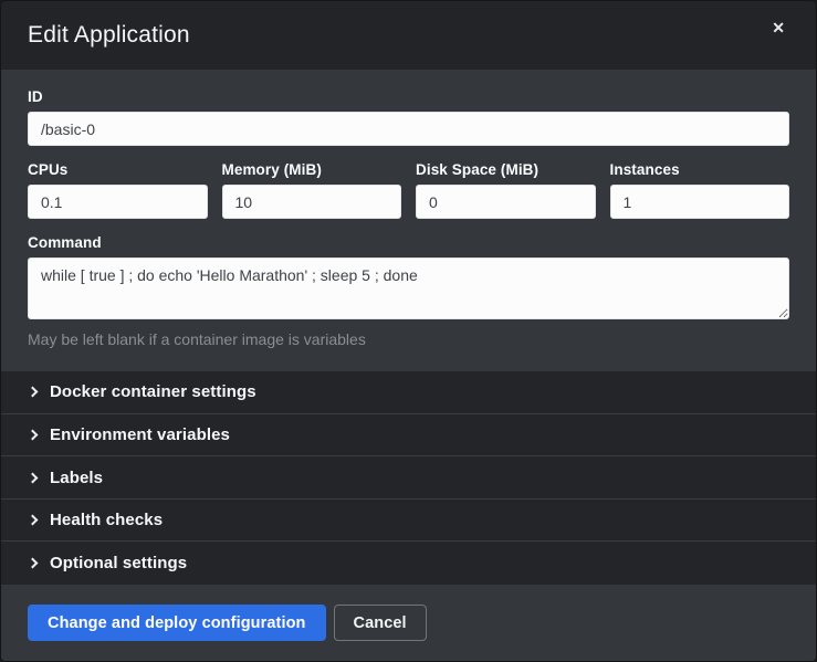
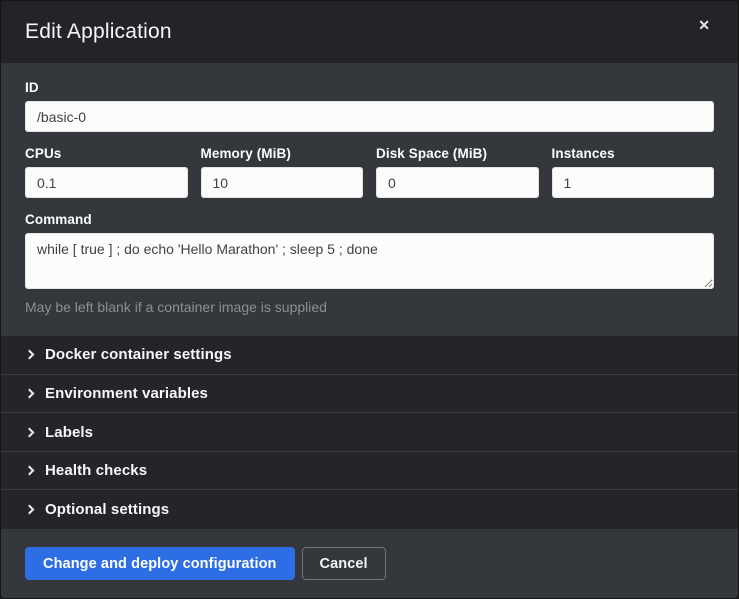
  Edit Application
  ✕
  ID
  /basic-0
  CPUs
  0.1
  Memory (MiB)
  10
  Disk Space (MiB)
  0
  Instances
  1
  Command
  while [ true ] ; do echo 'Hello Marathon' ; sleep 5 ; done
- May be left blank if a container image is variables
+ May be left blank if a container image is supplied
  Docker container settings
  Environment variables
  Labels
  Health checks
  Optional settings
  Change and deploy configuration
  Cancel
